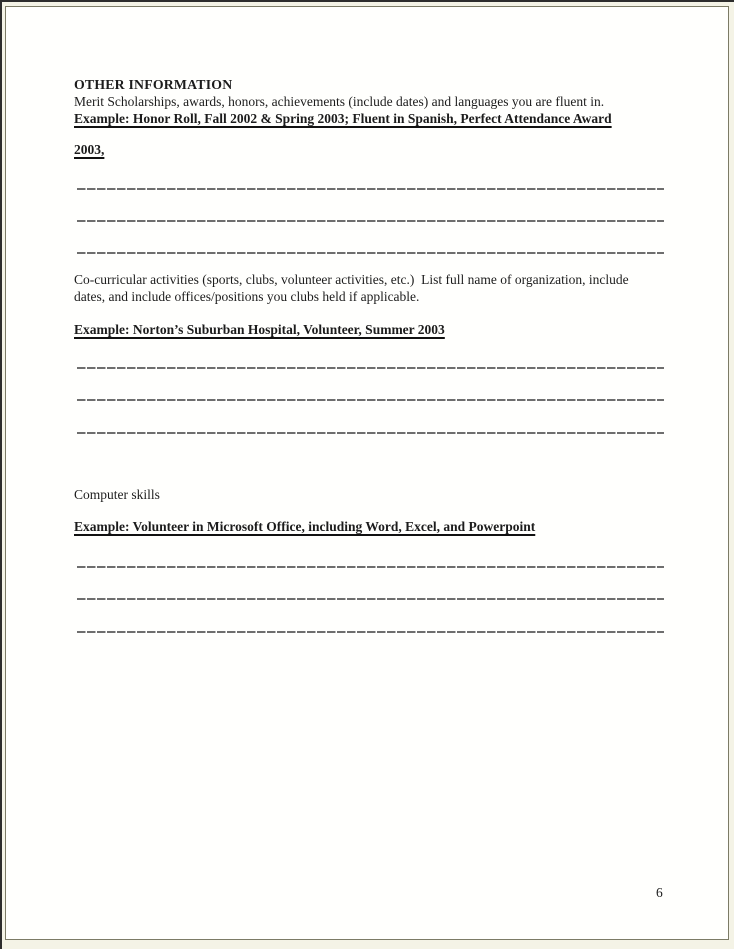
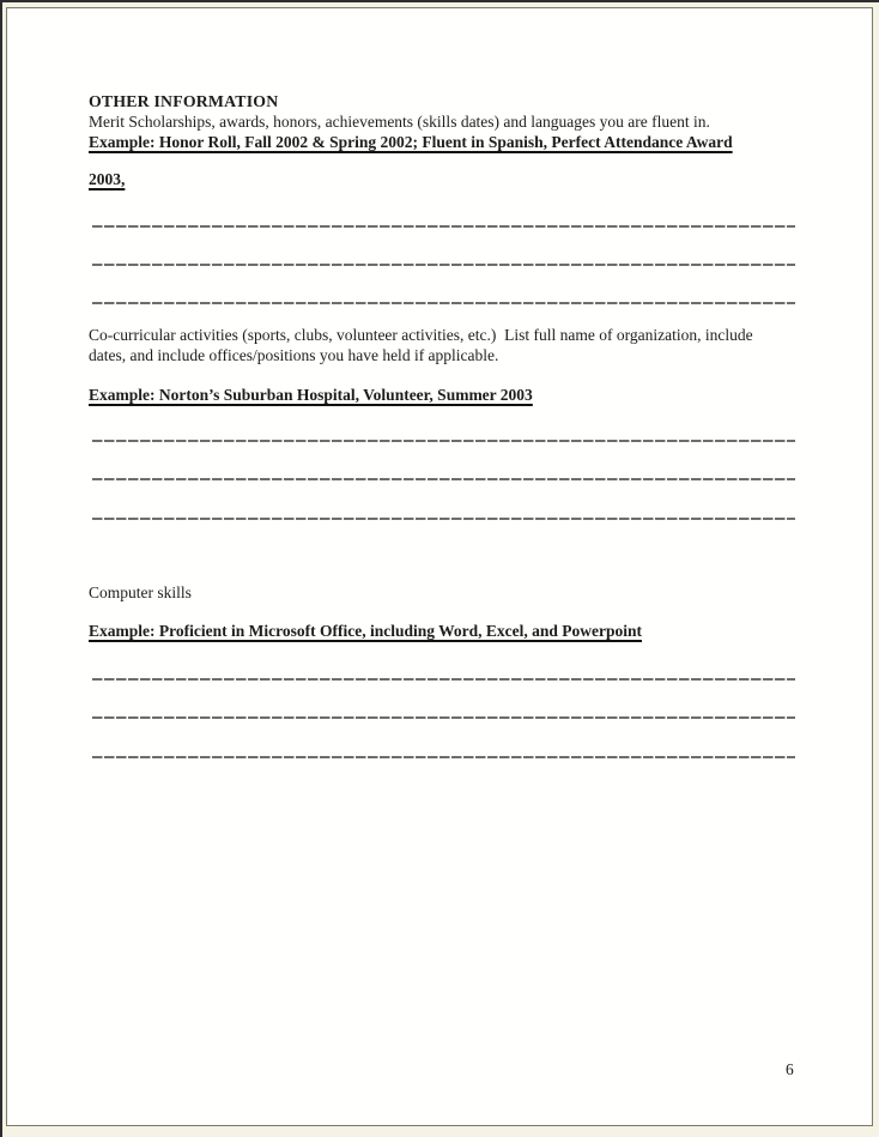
  OTHER INFORMATION
- Merit Scholarships, awards, honors, achievements (include dates) and languages you are fluent in.
+ Merit Scholarships, awards, honors, achievements (skills dates) and languages you are fluent in.
- Example: Honor Roll, Fall 2002 & Spring 2003; Fluent in Spanish, Perfect Attendance Award
+ Example: Honor Roll, Fall 2002 & Spring 2002; Fluent in Spanish, Perfect Attendance Award
  2003,
  Co-curricular activities (sports, clubs, volunteer activities, etc.) List full name of organization, include
- dates, and include offices/positions you clubs held if applicable.
+ dates, and include offices/positions you have held if applicable.
  Example: Norton’s Suburban Hospital, Volunteer, Summer 2003
  Computer skills
- Example: Volunteer in Microsoft Office, including Word, Excel, and Powerpoint
+ Example: Proficient in Microsoft Office, including Word, Excel, and Powerpoint
  6
